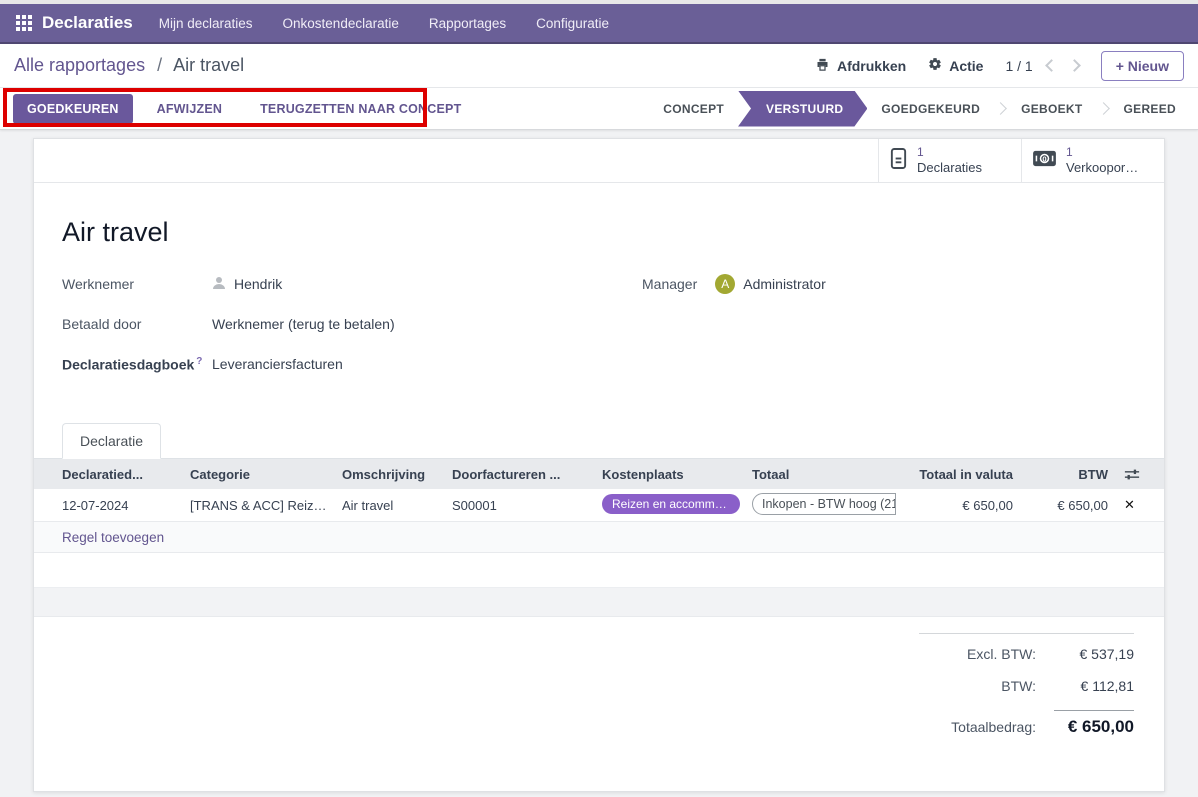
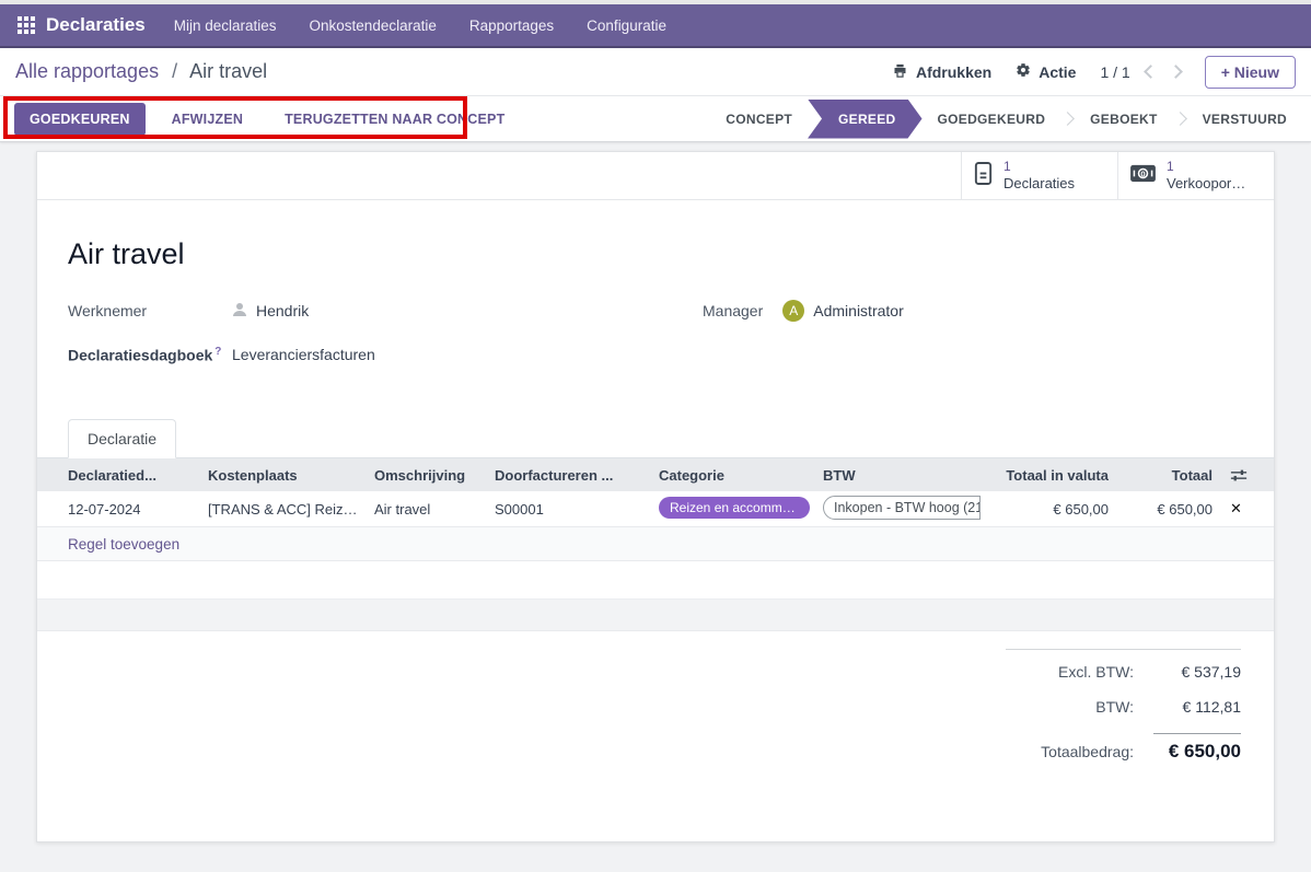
  Declaraties
  Mijn declaraties
  Onkostendeclaratie
  Rapportages
  Configuratie
  Alle rapportages / Air travel
  Afdrukken
  Actie
  1 / 1
  + Nieuw
  GOEDKEUREN
  AFWIJZEN
  TERUGZETTEN NAAR CONCEPT
  CONCEPT
- VERSTUURD
+ GEREED
  GOEDGEKEURD
  GEBOEKT
- GEREED
+ VERSTUURD
  1
  Declaraties
  0
  1
  Verkoopor…
  Air travel
  Werknemer
  Hendrik
- Betaald door
- Werknemer (terug te betalen)
  Declaratiesdagboek ?
  Leveranciersfacturen
  Manager
  A
  Administrator
  Declaratie
  Declaratied...
- Categorie
+ Kostenplaats
  Omschrijving
  Doorfactureren ...
- Kostenplaats
+ Categorie
- Totaal
+ BTW
  Totaal in valuta
- BTW
+ Totaal
  12-07-2024
  [TRANS & ACC] Reize…
  Air travel
  S00001
  Reizen en accommod…
  Inkopen - BTW hoog (21
  € 650,00
  € 650,00
  ✕
  Regel toevoegen
  Excl. BTW:
  € 537,19
  BTW:
  € 112,81
  Totaalbedrag:
  € 650,00
